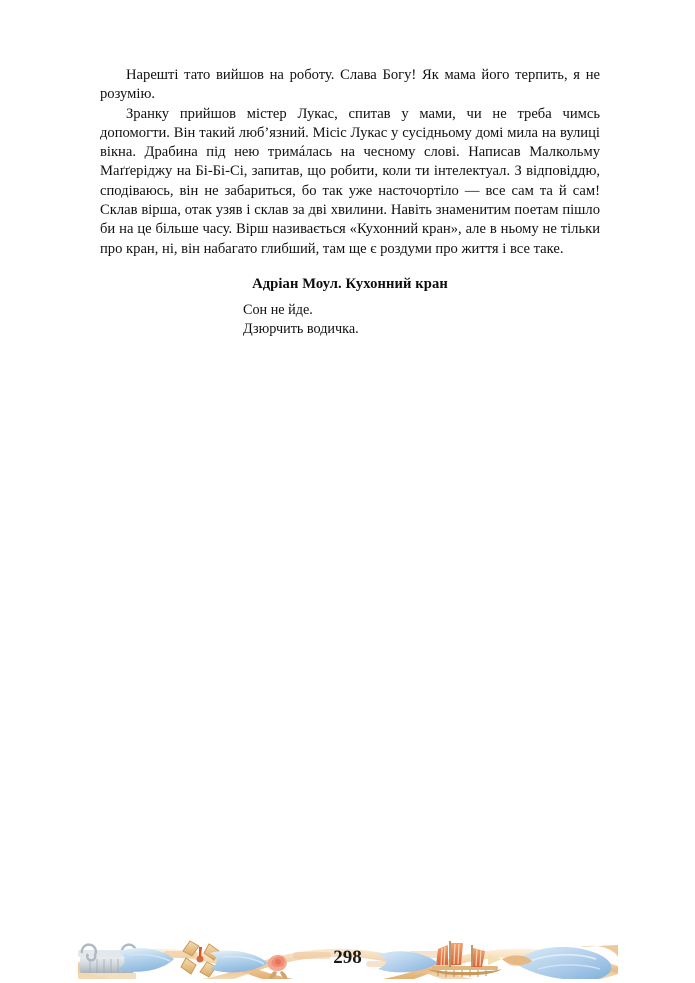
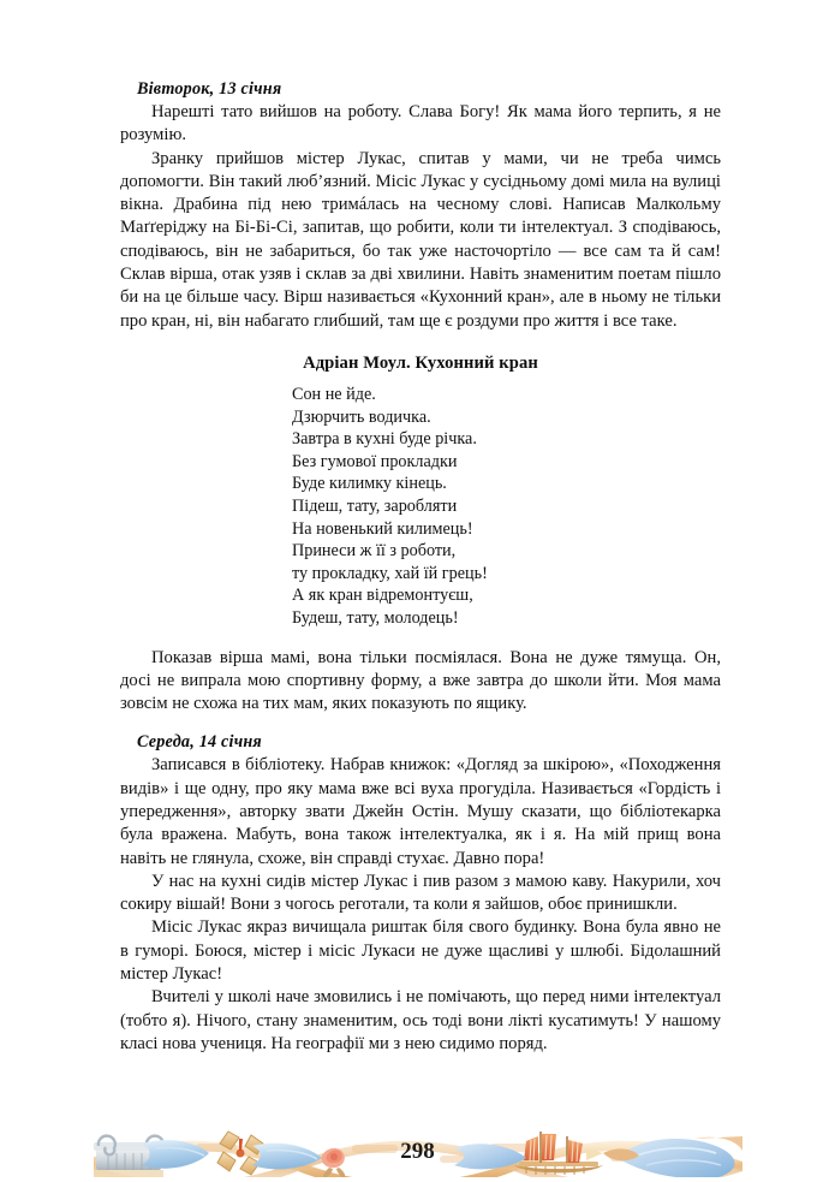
+ Вівторок, 13 січня
  Нарешті тато вийшов на роботу. Слава Богу! Як мама його терпить, я не розумію.
- Зранку прийшов містер Лукас, спитав у мами, чи не треба чимсь допомогти. Він такий люб’язний. Місіс Лукас у сусідньому домі мила на вулиці вікна. Драбина під нею тримáлась на чесному слові. Написав Малкольму Маґґеріджу на Бі-Бі-Сі, запитав, що робити, коли ти інтелектуал. З відповіддю, сподіваюсь, він не забариться, бо так уже насточортіло — все сам та й сам! Склав вірша, отак узяв і склав за дві хвилини. Навіть знаменитим поетам пішло би на це більше часу. Вірш називається «Кухонний кран», але в ньому не тільки про кран, ні, він набагато глибший, там ще є роздуми про життя і все таке.
+ Зранку прийшов містер Лукас, спитав у мами, чи не треба чимсь допомогти. Він такий люб’язний. Місіс Лукас у сусідньому домі мила на вулиці вікна. Драбина під нею тримáлась на чесному слові. Написав Малкольму Маґґеріджу на Бі-Бі-Сі, запитав, що робити, коли ти інтелектуал. З сподіваюсь, сподіваюсь, він не забариться, бо так уже насточортіло — все сам та й сам! Склав вірша, отак узяв і склав за дві хвилини. Навіть знаменитим поетам пішло би на це більше часу. Вірш називається «Кухонний кран», але в ньому не тільки про кран, ні, він набагато глибший, там ще є роздуми про життя і все таке.
  Адріан Моул. Кухонний кран
  Сон не йде.
  Дзюрчить водичка.
+ Завтра в кухні буде річка.
+ Без гумової прокладки
+ Буде килимку кінець.
+ Підеш, тату, заробляти
+ На новенький килимець!
+ Принеси ж її з роботи,
+ ту прокладку, хай їй грець!
+ А як кран відремонтуєш,
+ Будеш, тату, молодець!
+ Показав вірша мамі, вона тільки посміялася. Вона не дуже тямуща. Он, досі не випрала мою спортивну форму, а вже завтра до школи йти. Моя мама зовсім не схожа на тих мам, яких показують по ящику.
+ Середа, 14 січня
+ Записався в бібліотеку. Набрав книжок: «Догляд за шкірою», «Походження видів» і ще одну, про яку мама вже всі вуха прогуділа. Називається «Гордість і упередження», авторку звати Джейн Остін. Мушу сказати, що бібліотекарка була вражена. Мабуть, вона також інтелектуалка, як і я. На мій прищ вона навіть не глянула, схоже, він справді стухає. Давно пора!
+ У нас на кухні сидів містер Лукас і пив разом з мамою каву. Накурили, хоч сокиру вішай! Вони з чогось реготали, та коли я зайшов, обоє принишкли.
+ Місіс Лукас якраз вичищала риштак біля свого будинку. Вона була явно не в гуморі. Боюся, містер і місіс Лукаси не дуже щасливі у шлюбі. Бідолашний містер Лукас!
+ Вчителі у школі наче змовились і не помічають, що перед ними інтелектуал (тобто я). Нічого, стану знаменитим, ось тоді вони лікті кусатимуть! У нашому класі нова учениця. На географії ми з нею сидимо поряд.
  298
